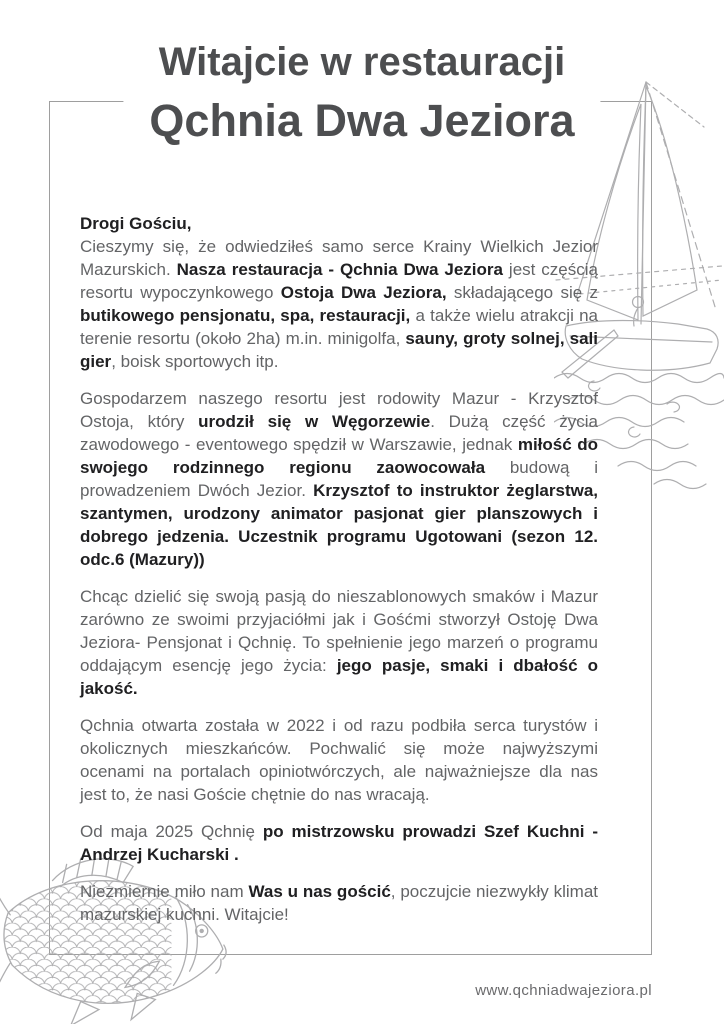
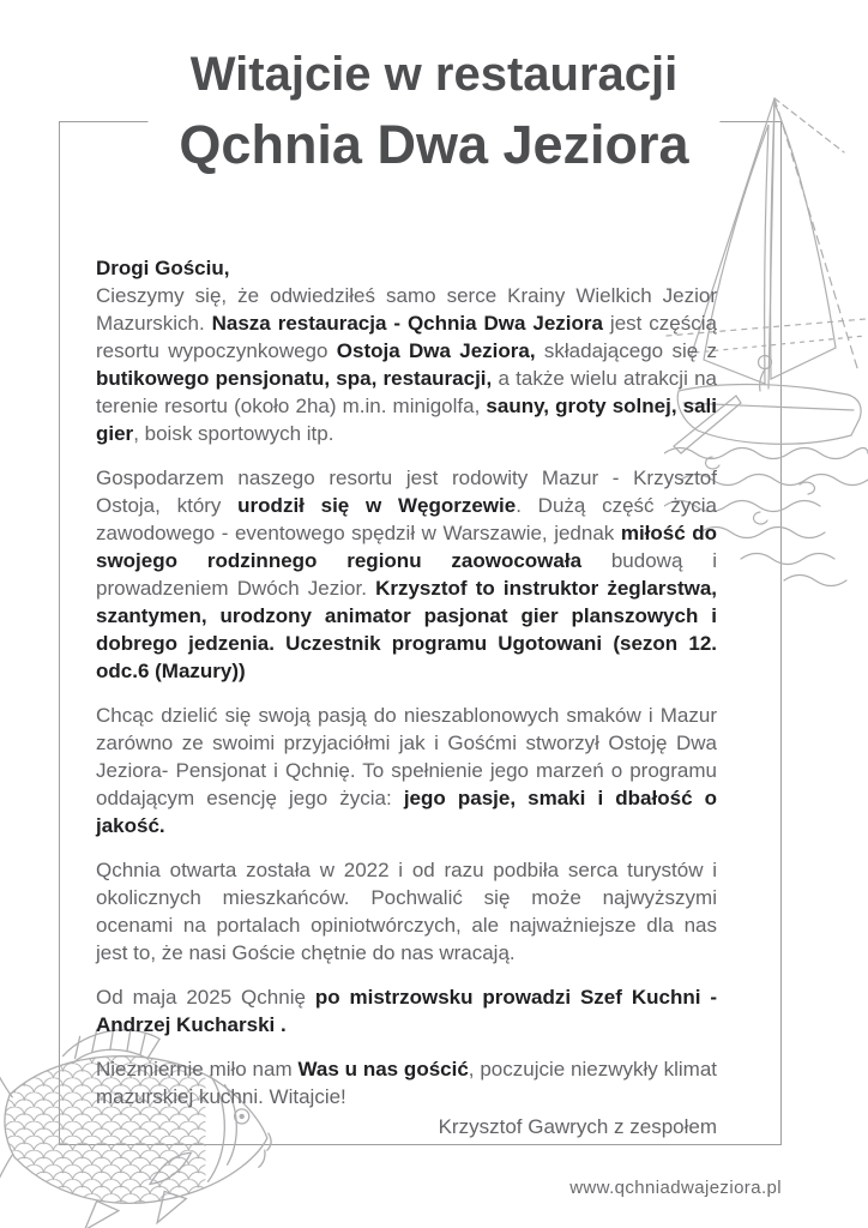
  Witajcie w restauracji
  Qchnia Dwa Jeziora
  Drogi Gościu,
  Cieszymy się, że odwiedziłeś samo serce Krainy Wielkich Jezior Mazurskich. Nasza restauracja - Qchnia Dwa Jeziora jest częścią resortu wypoczynkowego Ostoja Dwa Jeziora, składającego się z butikowego pensjonatu, spa, restauracji, a także wielu atrakcji na terenie resortu (około 2ha) m.in. minigolfa, sauny, groty solnej, sali gier, boisk sportowych itp.
  Gospodarzem naszego resortu jest rodowity Mazur - Krzysztof Ostoja, który urodził się w Węgorzewie. Dużą część życia zawodowego - eventowego spędził w Warszawie, jednak miłość do swojego rodzinnego regionu zaowocowała budową i prowadzeniem Dwóch Jezior. Krzysztof to instruktor żeglarstwa, szantymen, urodzony animator pasjonat gier planszowych i dobrego jedzenia. Uczestnik programu Ugotowani (sezon 12. odc.6 (Mazury))
  Chcąc dzielić się swoją pasją do nieszablonowych smaków i Mazur zarówno ze swoimi przyjaciółmi jak i Gośćmi stworzył Ostoję Dwa Jeziora- Pensjonat i Qchnię. To spełnienie jego marzeń o programu oddającym esencję jego życia: jego pasje, smaki i dbałość o jakość.
  Qchnia otwarta została w 2022 i od razu podbiła serca turystów i okolicznych mieszkańców. Pochwalić się może najwyższymi ocenami na portalach opiniotwórczych, ale najważniejsze dla nas jest to, że nasi Goście chętnie do nas wracają.
  Od maja 2025 Qchnię po mistrzowsku prowadzi Szef Kuchni - Andrzej Kucharski .
  Niezmiernie miło nam Was u nas gościć, poczujcie niezwykły klimat mazurskiej kuchni. Witajcie!
+ Krzysztof Gawrych z zespołem
  www.qchniadwajeziora.pl
